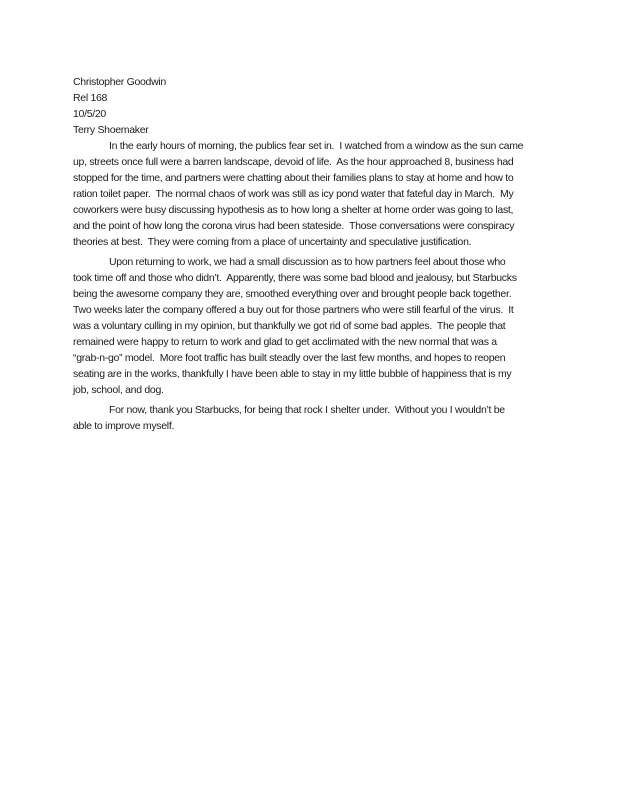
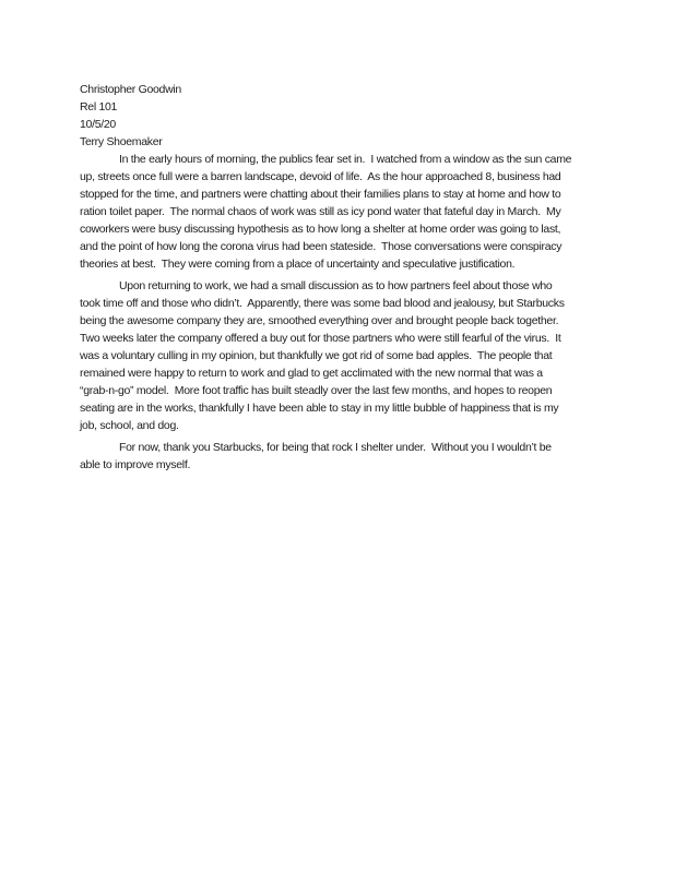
  Christopher Goodwin
- Rel 168
+ Rel 101
  10/5/20
  Terry Shoemaker
  In the early hours of morning, the publics fear set in. I watched from a window as the sun came
  up, streets once full were a barren landscape, devoid of life. As the hour approached 8, business had
  stopped for the time, and partners were chatting about their families plans to stay at home and how to
  ration toilet paper. The normal chaos of work was still as icy pond water that fateful day in March. My
  coworkers were busy discussing hypothesis as to how long a shelter at home order was going to last,
  and the point of how long the corona virus had been stateside. Those conversations were conspiracy
  theories at best. They were coming from a place of uncertainty and speculative justification.
  Upon returning to work, we had a small discussion as to how partners feel about those who
  took time off and those who didn’t. Apparently, there was some bad blood and jealousy, but Starbucks
  being the awesome company they are, smoothed everything over and brought people back together.
  Two weeks later the company offered a buy out for those partners who were still fearful of the virus. It
  was a voluntary culling in my opinion, but thankfully we got rid of some bad apples. The people that
  remained were happy to return to work and glad to get acclimated with the new normal that was a
  “grab-n-go” model. More foot traffic has built steadly over the last few months, and hopes to reopen
  seating are in the works, thankfully I have been able to stay in my little bubble of happiness that is my
  job, school, and dog.
  For now, thank you Starbucks, for being that rock I shelter under. Without you I wouldn’t be
  able to improve myself.
